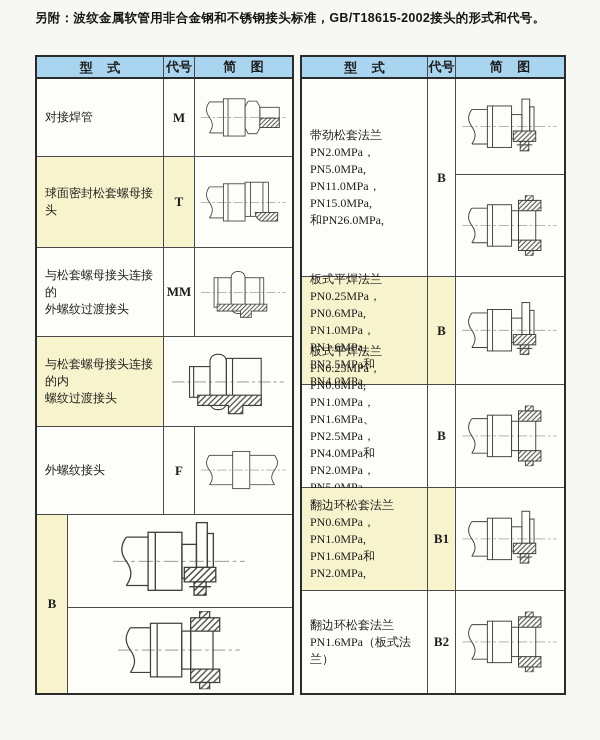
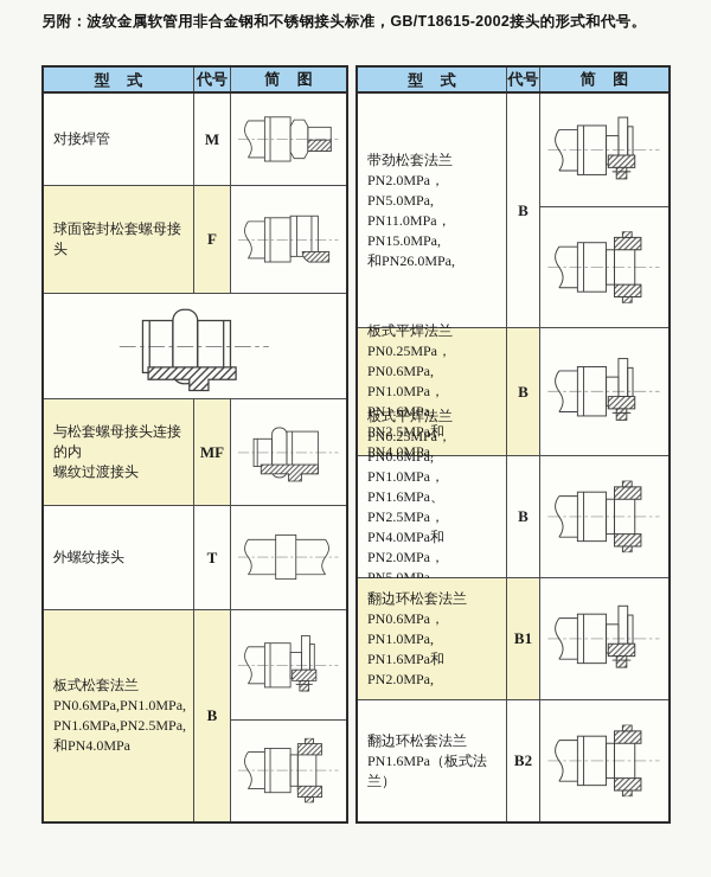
  另附：波纹金属软管用非合金钢和不锈钢接头标准，GB/T18615-2002接头的形式和代号。
  型 式
  代号
  简 图
  对接焊管
  M
  球面密封松套螺母接头
- T
+ F
- 与松套螺母接头连接的
- 外螺纹过渡接头
- MM
  与松套螺母接头连接的内
  螺纹过渡接头
+ MF
  外螺纹接头
- F
+ T
+ 板式松套法兰
+ PN0.6MPa,PN1.0MPa,
+ PN1.6MPa,PN2.5MPa,
+ 和PN4.0MPa
  B
  型 式
  代号
  简 图
  带劲松套法兰
  PN2.0MPa，PN5.0MPa,
  PN11.0MPa，PN15.0MPa,
  和PN26.0MPa,
  B
  板式平焊法兰
  PN0.25MPa，PN0.6MPa,
  PN1.0MPa，PN1.6MPa,
  PN2.5MPa和PN4.0MPa,
  B
  板式平焊法兰
  PN0.25MPa，PN0.6MPa,
  PN1.0MPa，PN1.6MPa、
  PN2.5MPa，PN4.0MPa和
  PN2.0MPa，PN5.0MPa,
  B
  翻边环松套法兰
  PN0.6MPa，PN1.0MPa,
  PN1.6MPa和PN2.0MPa,
  B1
  翻边环松套法兰
  PN1.6MPa（板式法兰）
  B2
